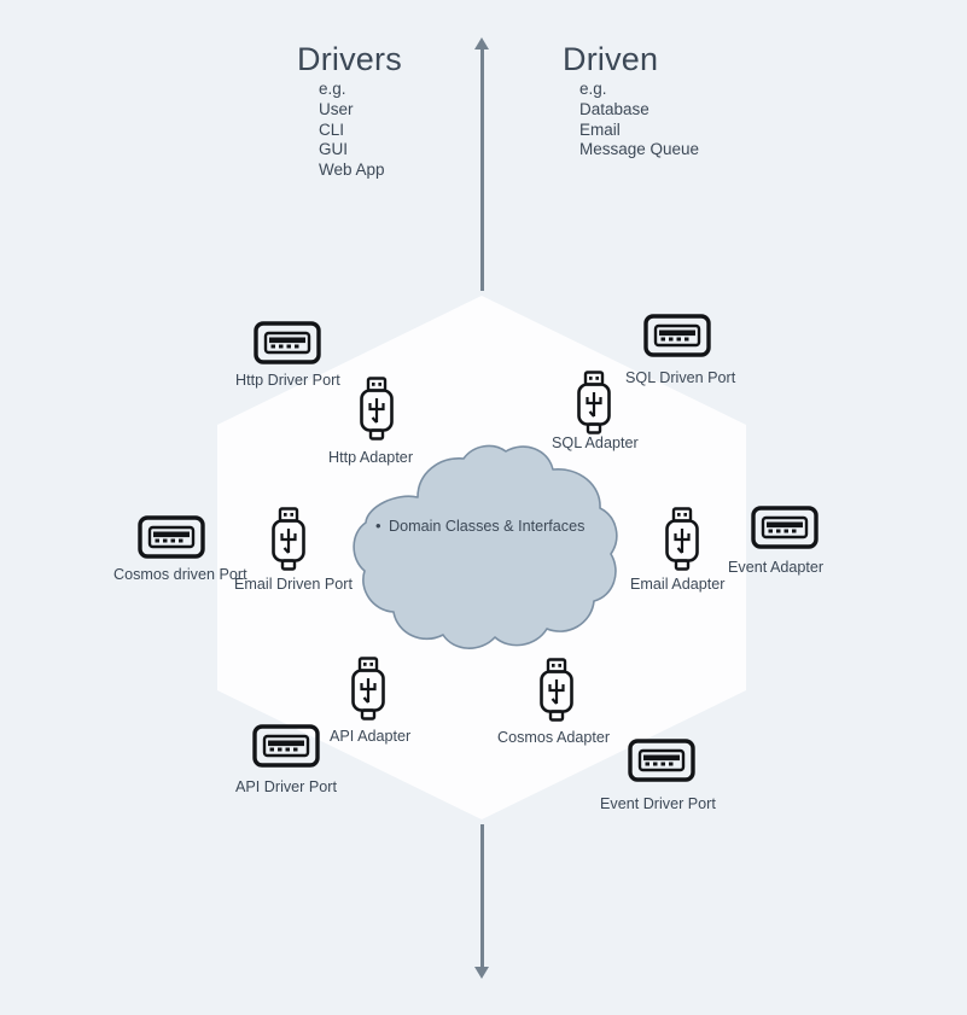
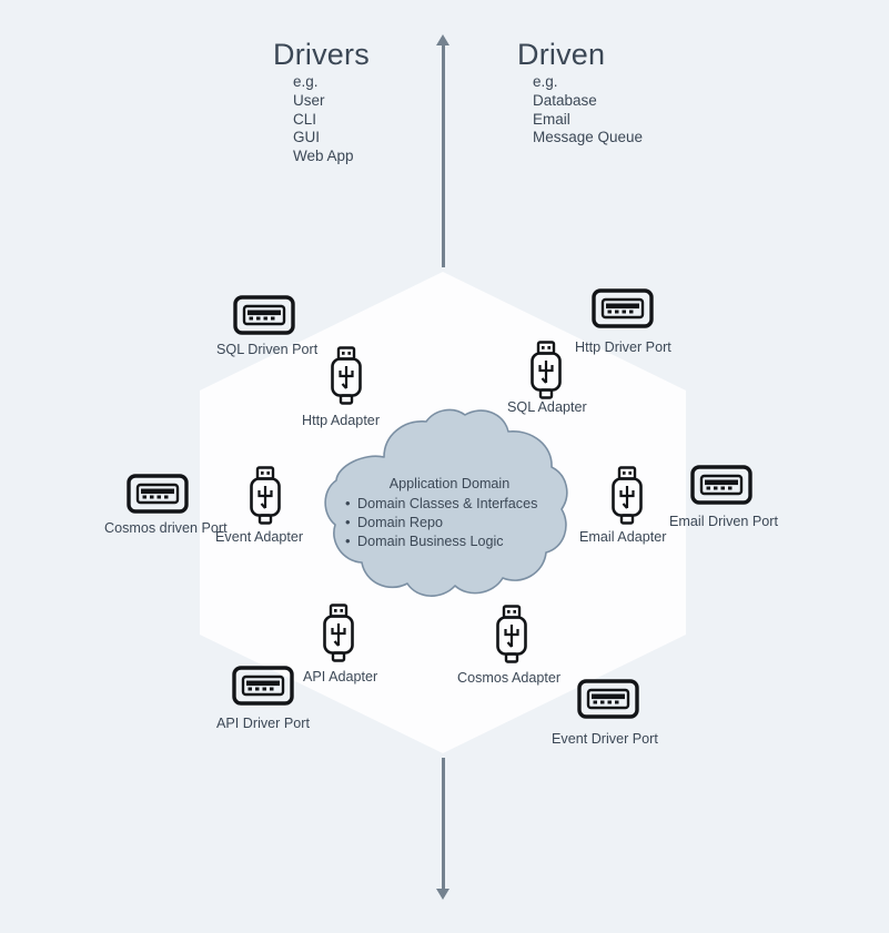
  Drivers
  e.g.
  User
  CLI
  GUI
  Web App
  Driven
  e.g.
  Database
  Email
  Message Queue
+ Application Domain
  Domain Classes & Interfaces
+ Domain Repo
+ Domain Business Logic
- Http Driver Port
+ SQL Driven Port
  Http Adapter
  Cosmos driven Port
- Email Driven Port
+ Event Adapter
  API Driver Port
  API Adapter
- SQL Driven Port
+ Http Driver Port
  SQL Adapter
- Event Adapter
+ Email Driven Port
  Email Adapter
  Event Driver Port
  Cosmos Adapter
